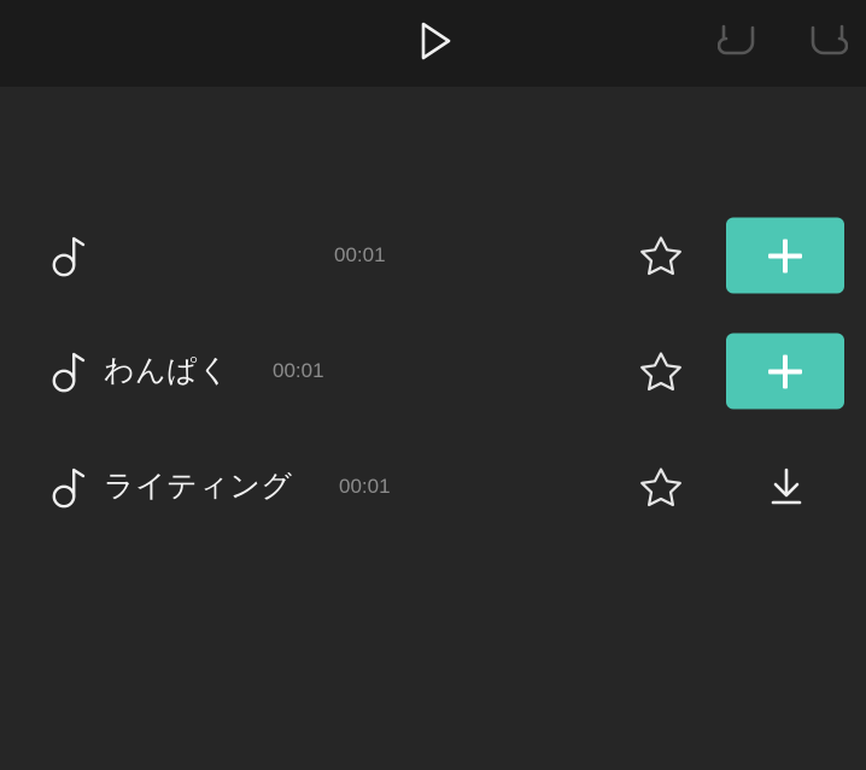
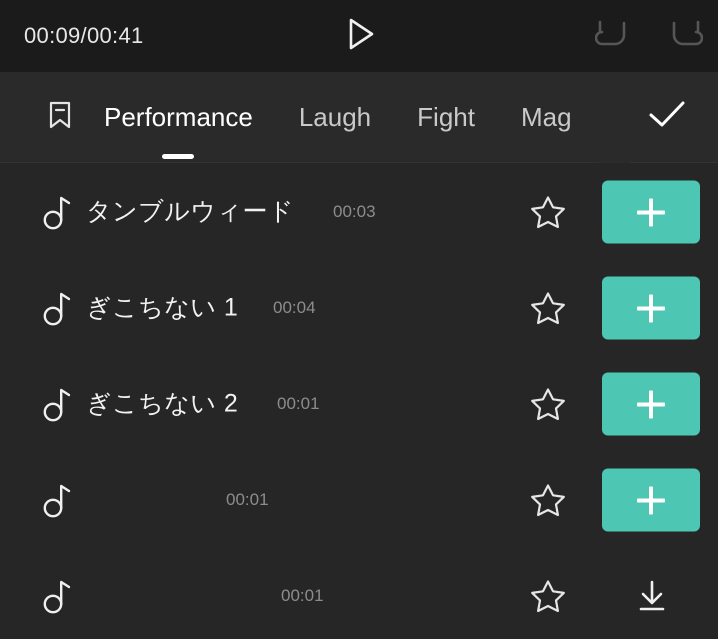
+ 00:09/00:41
+ Performance
+ Laugh
+ Fight
+ Mag
+ タンブルウィード
+ 00:03
+ ぎこちない 1
+ 00:04
+ ぎこちない 2
  00:01
- わんぱく
  00:01
- ライティング
  00:01
